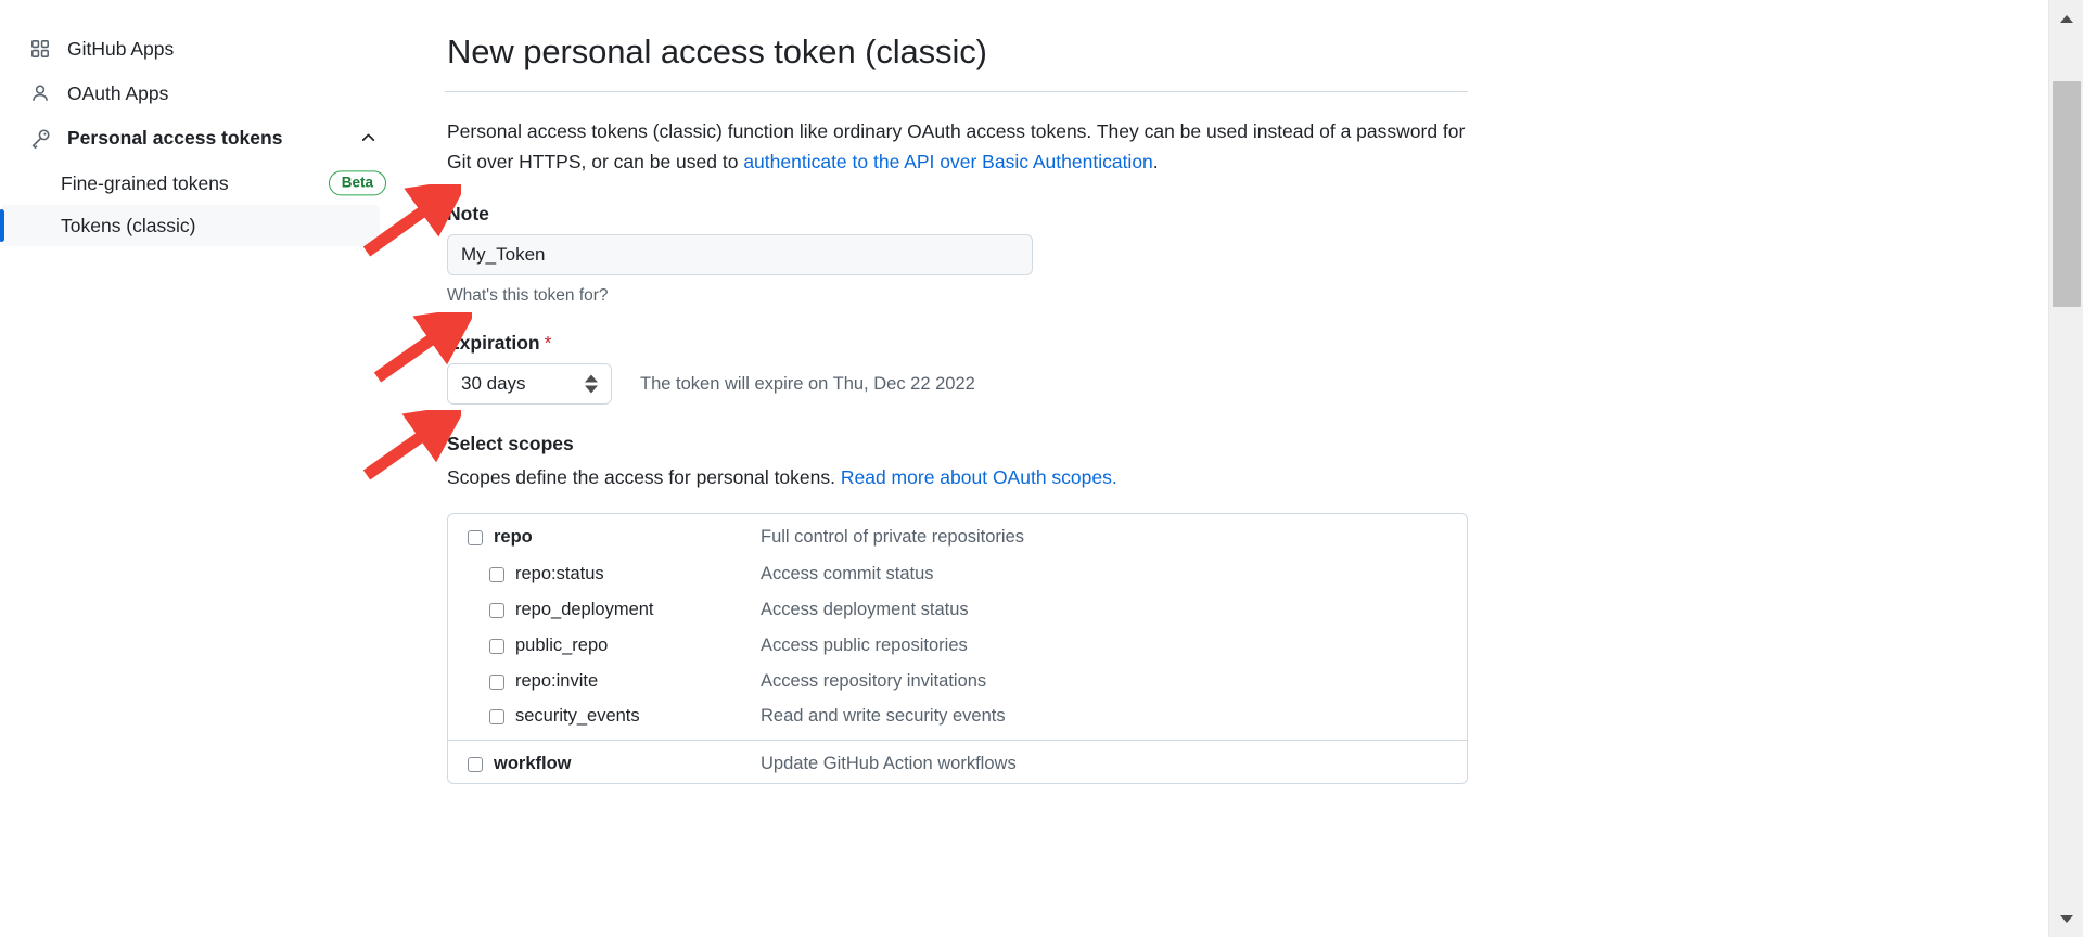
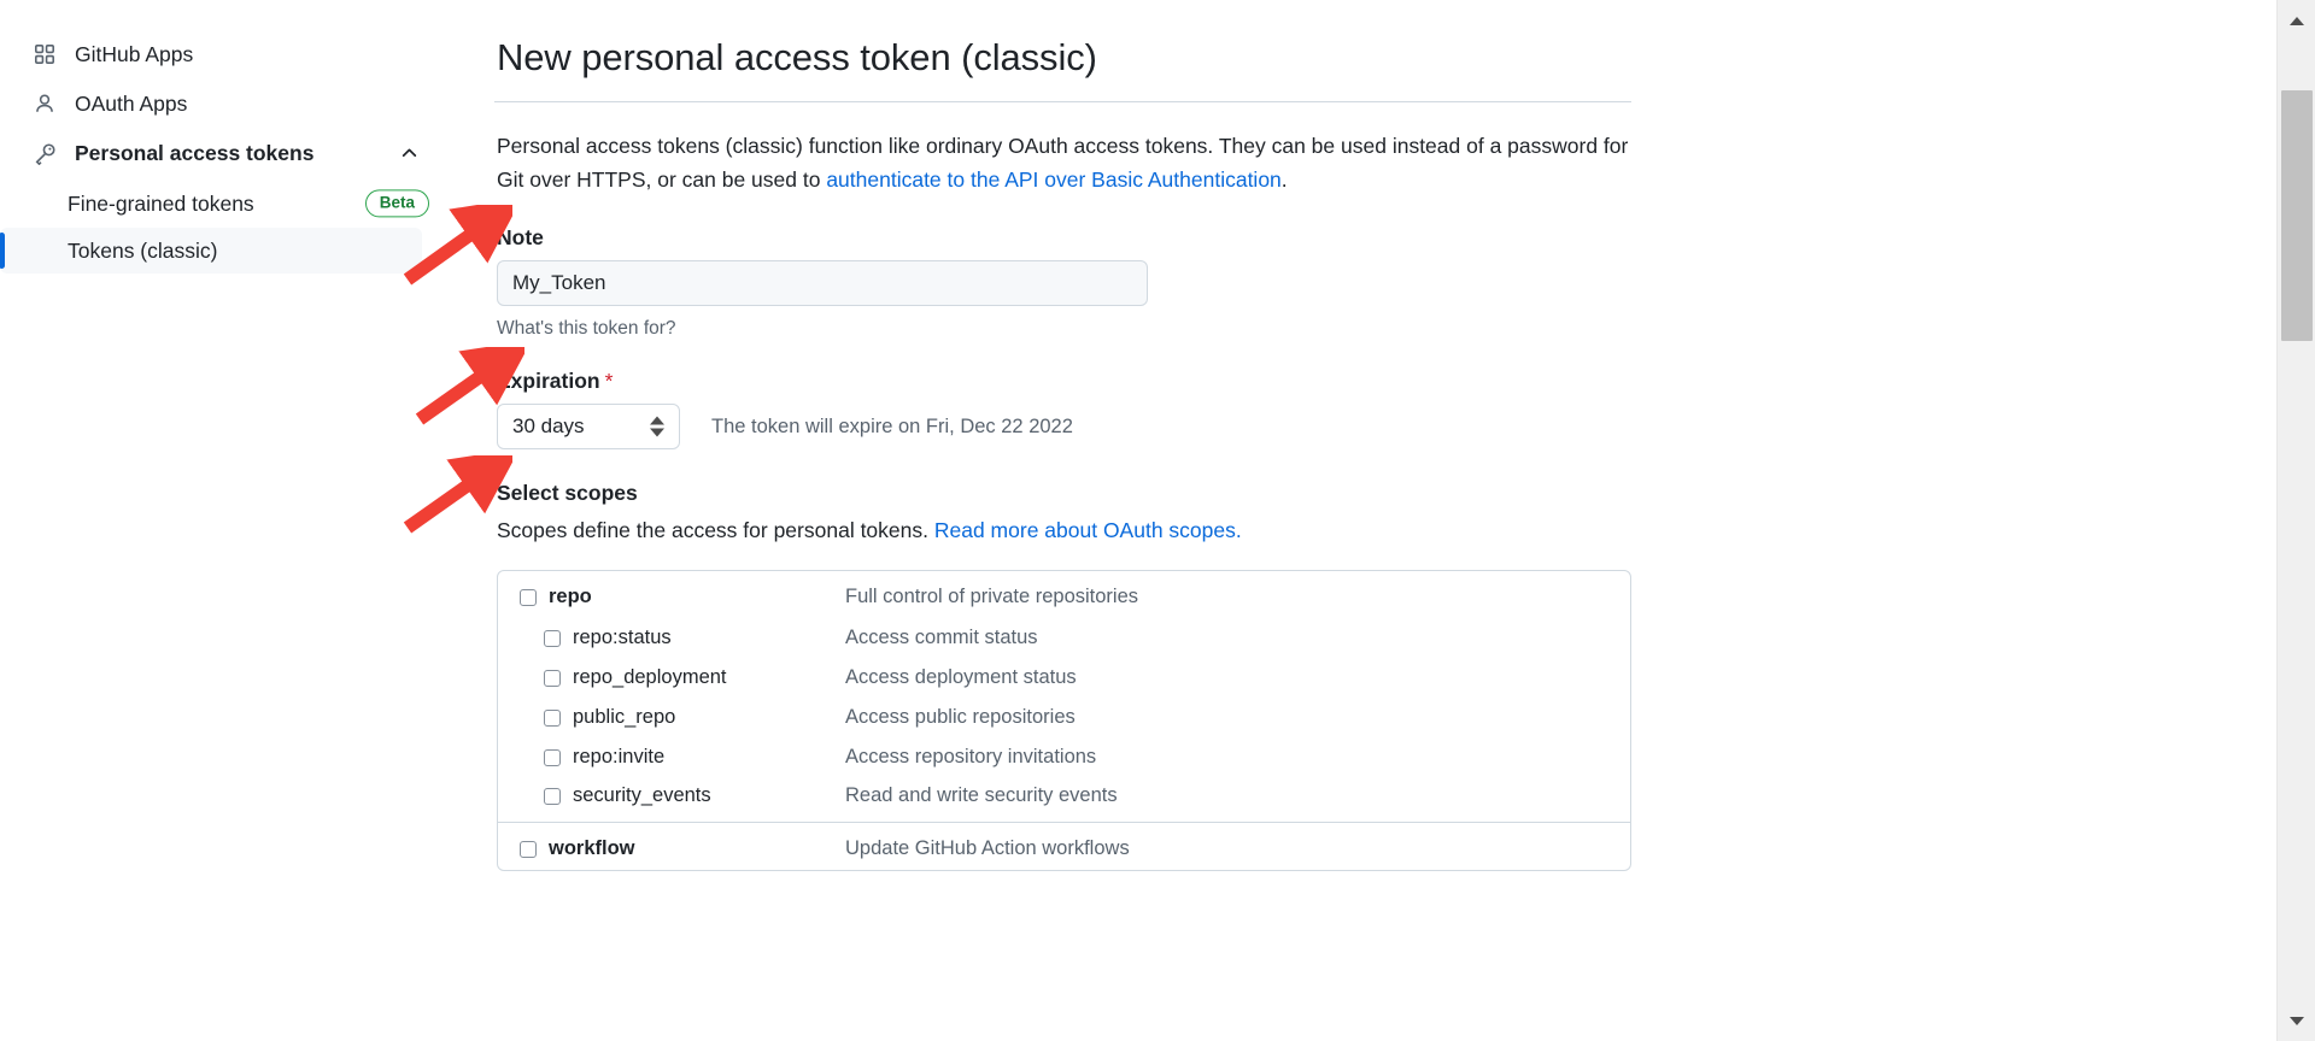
  GitHub Apps
  OAuth Apps
  Personal access tokens
  Fine-grained tokens
  Beta
  Tokens (classic)
  New personal access token (classic)
  Personal access tokens (classic) function like ordinary OAuth access tokens. They can be used instead of a password for Git over HTTPS, or can be used to authenticate to the API over Basic Authentication.
  Note
  My_Token
  What's this token for?
  Expiration *
  30 days
- The token will expire on Thu, Dec 22 2022
+ The token will expire on Fri, Dec 22 2022
  Select scopes
  Scopes define the access for personal tokens. Read more about OAuth scopes.
  repo
  Full control of private repositories
  repo:status
  Access commit status
  repo_deployment
  Access deployment status
  public_repo
  Access public repositories
  repo:invite
  Access repository invitations
  security_events
  Read and write security events
  workflow
  Update GitHub Action workflows
